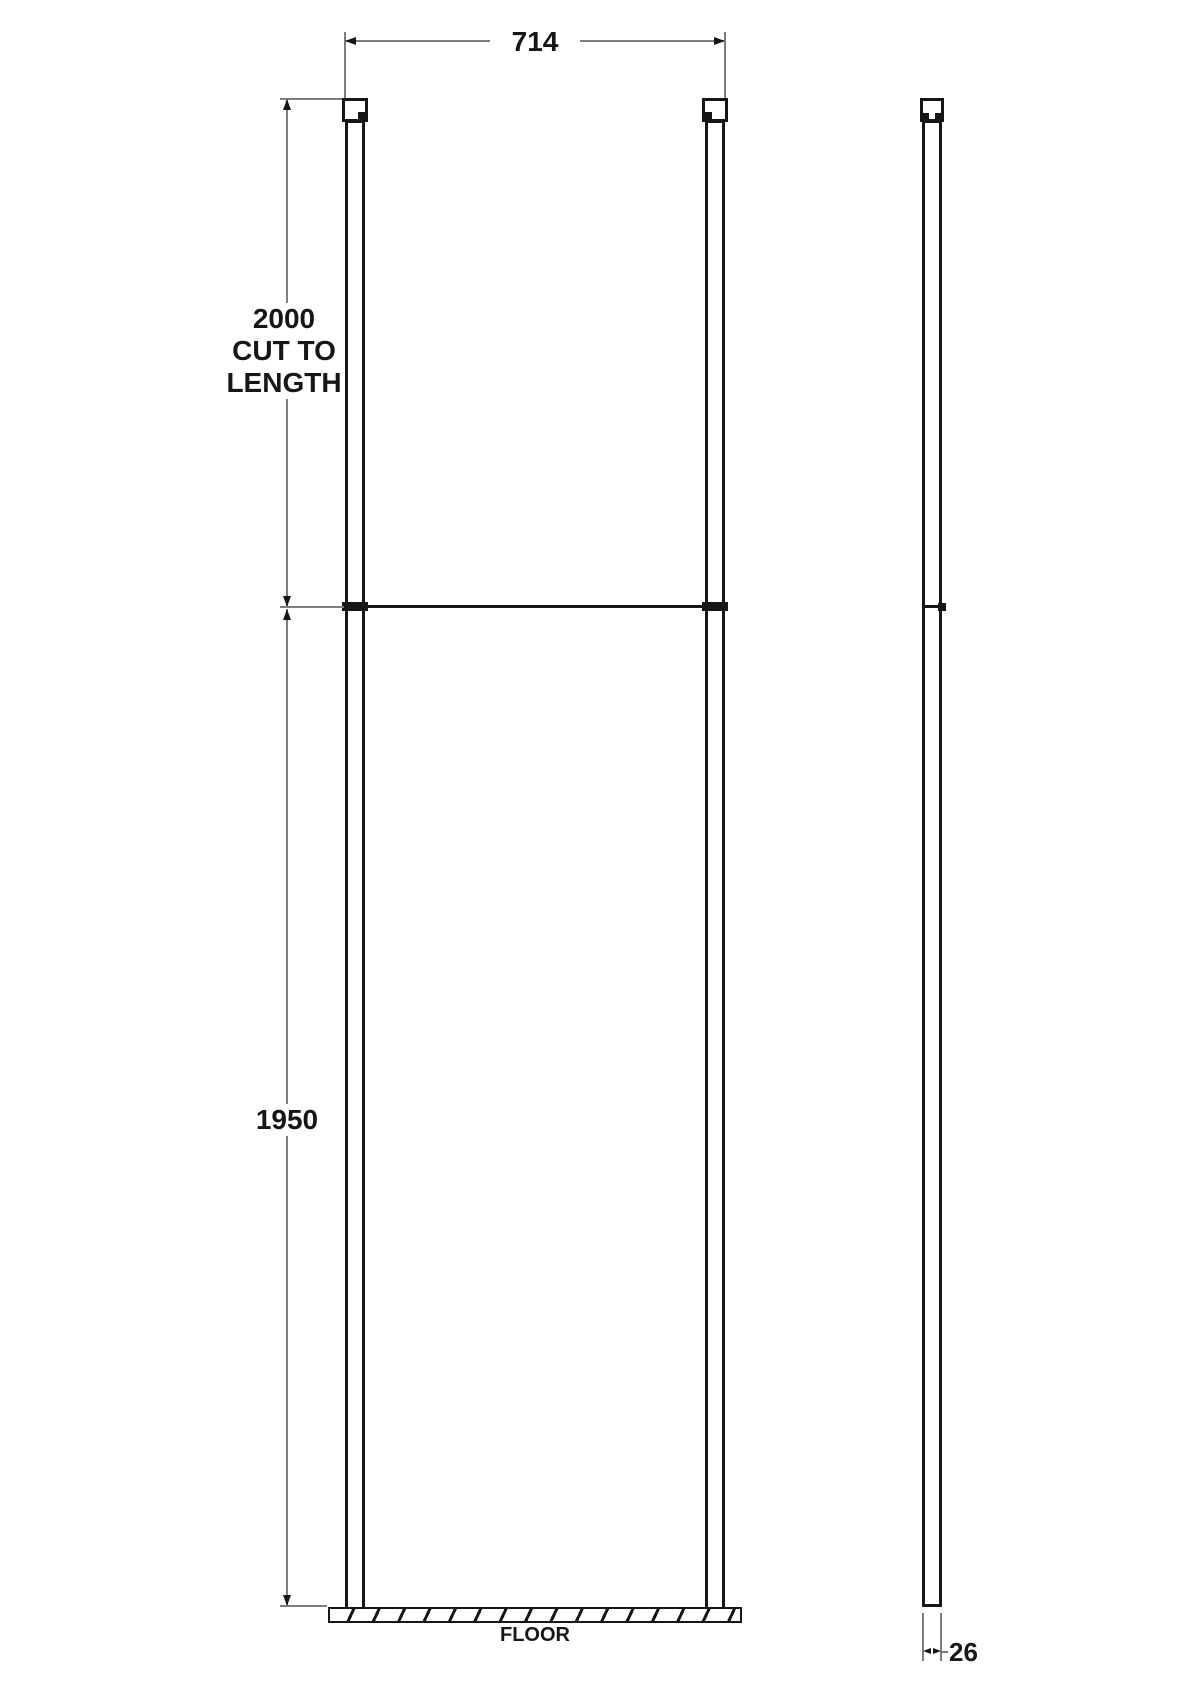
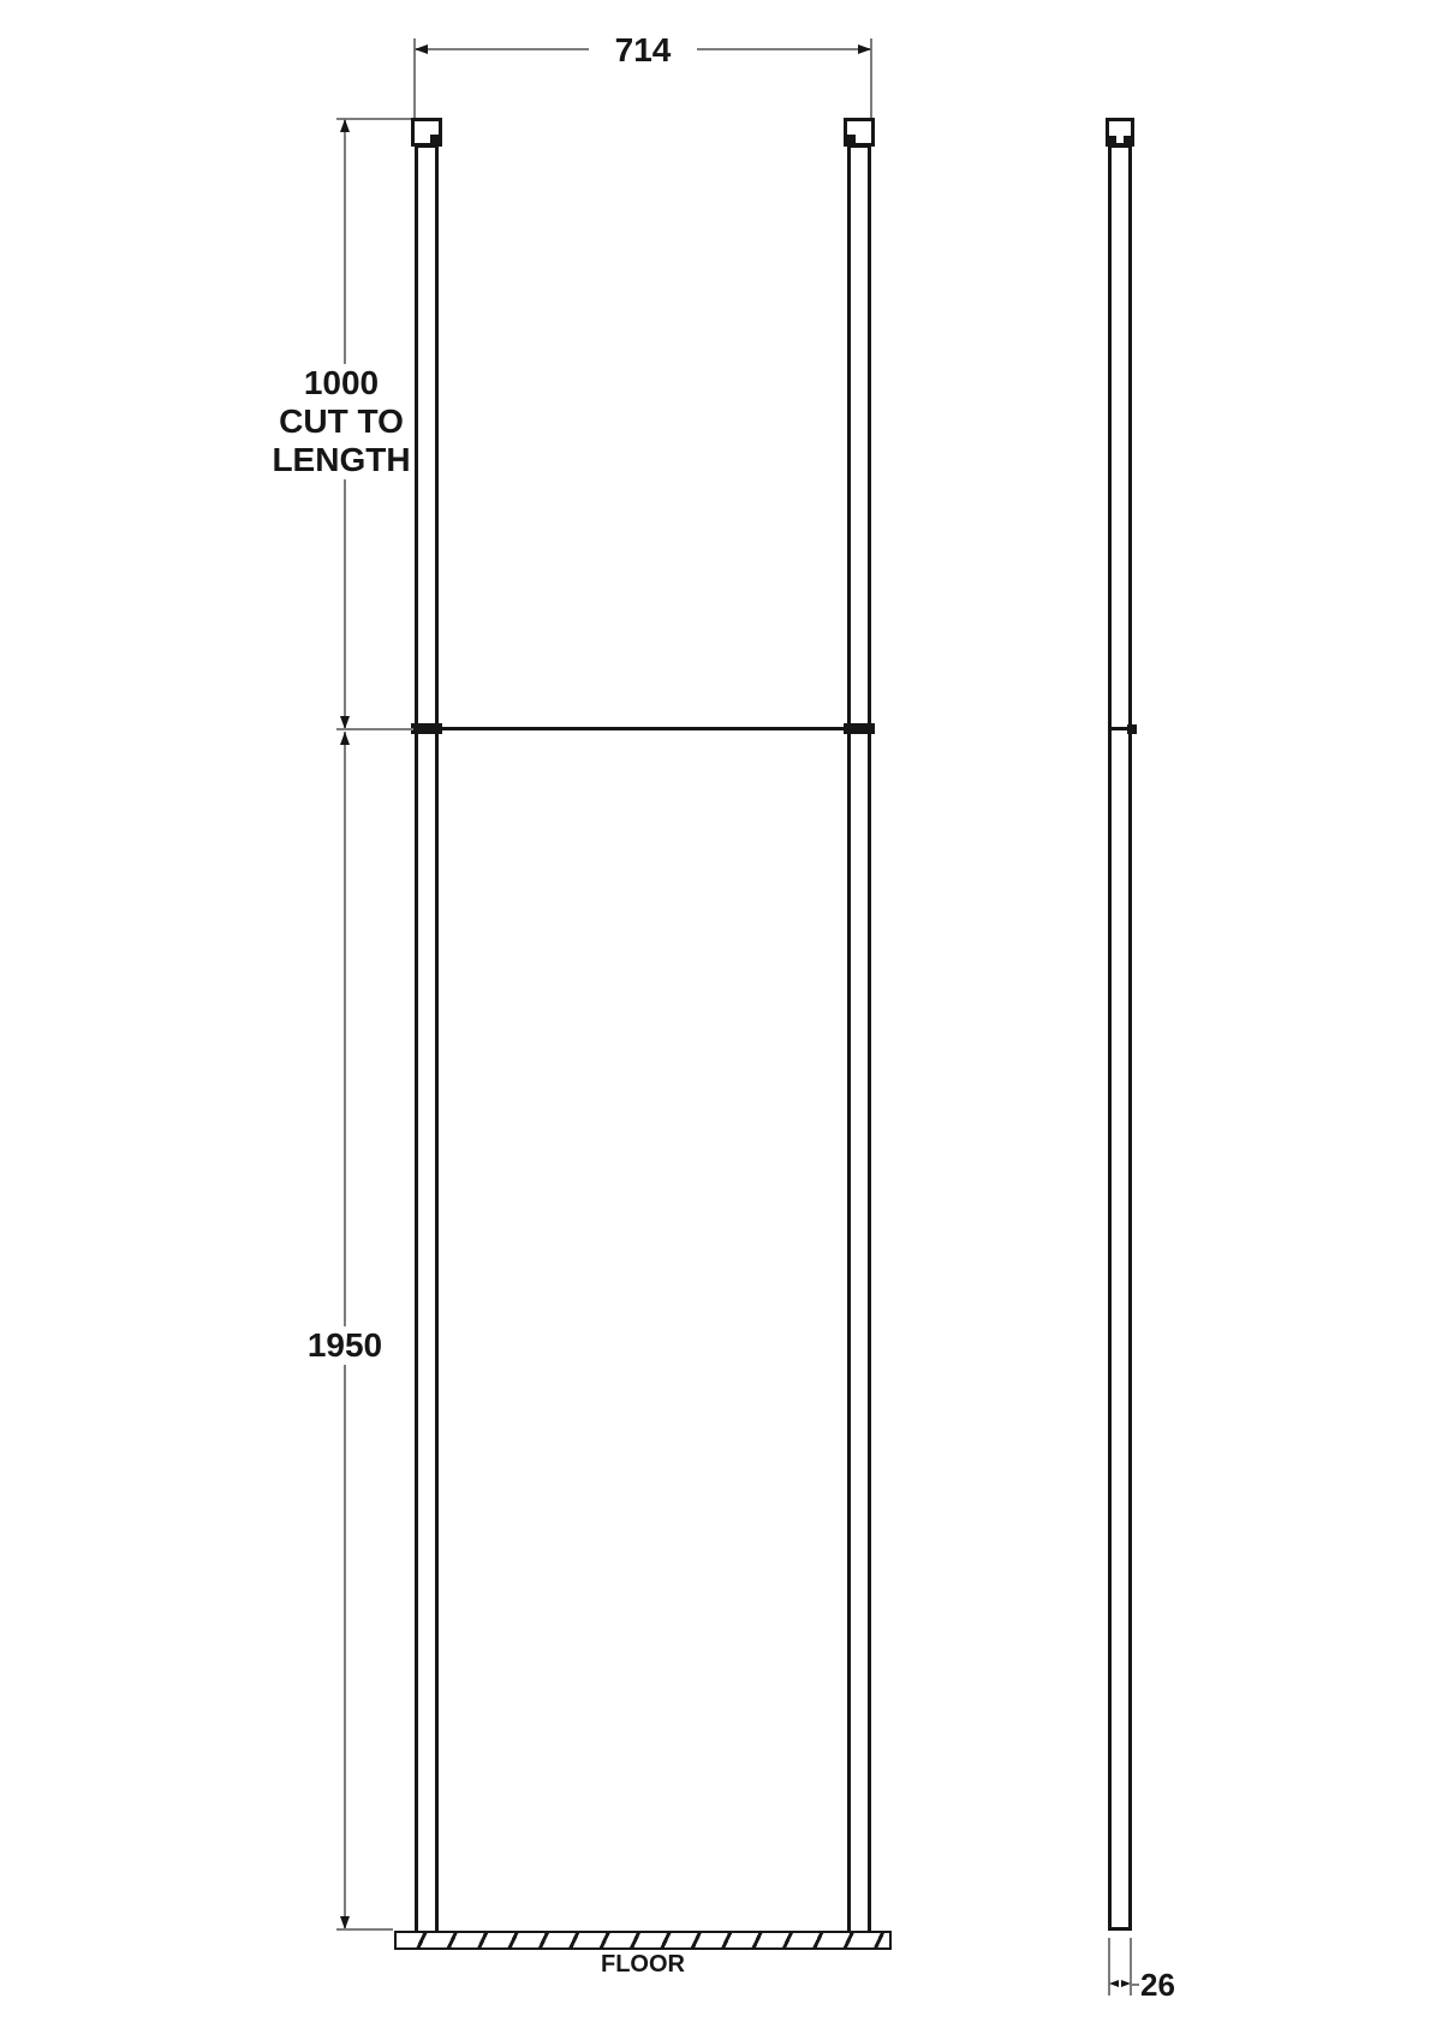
  FLOOR
  714
- 2000
+ 1000
  CUT TO
  LENGTH
  1950
  26
